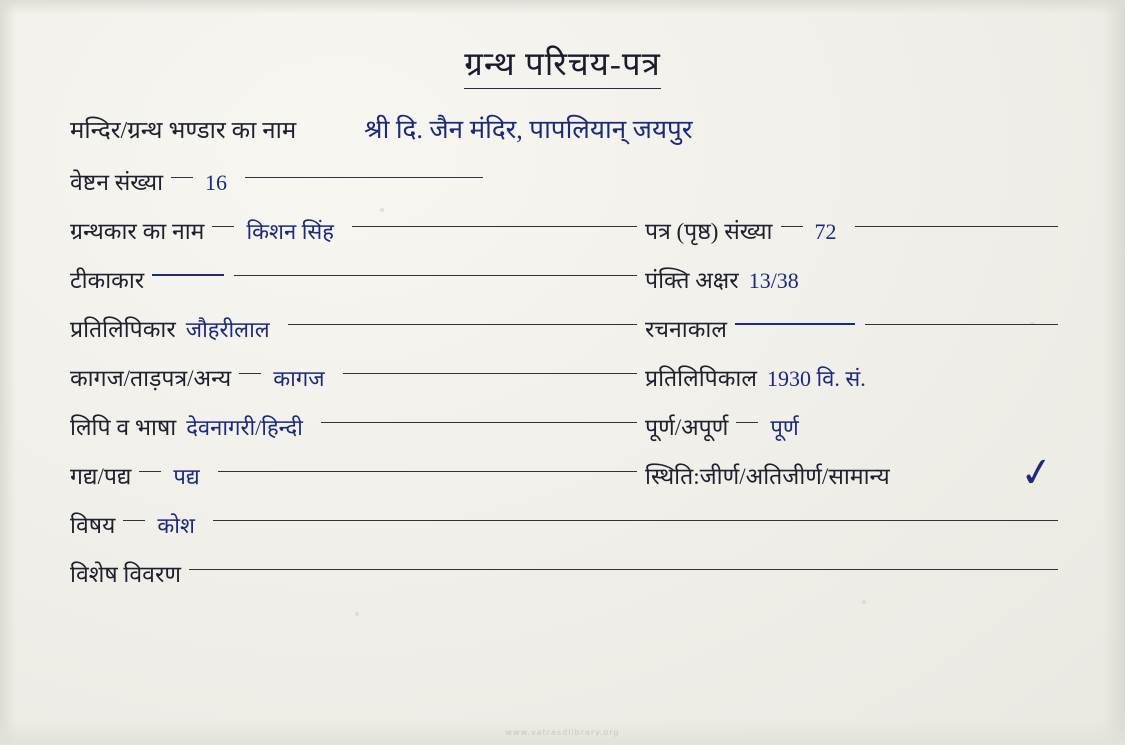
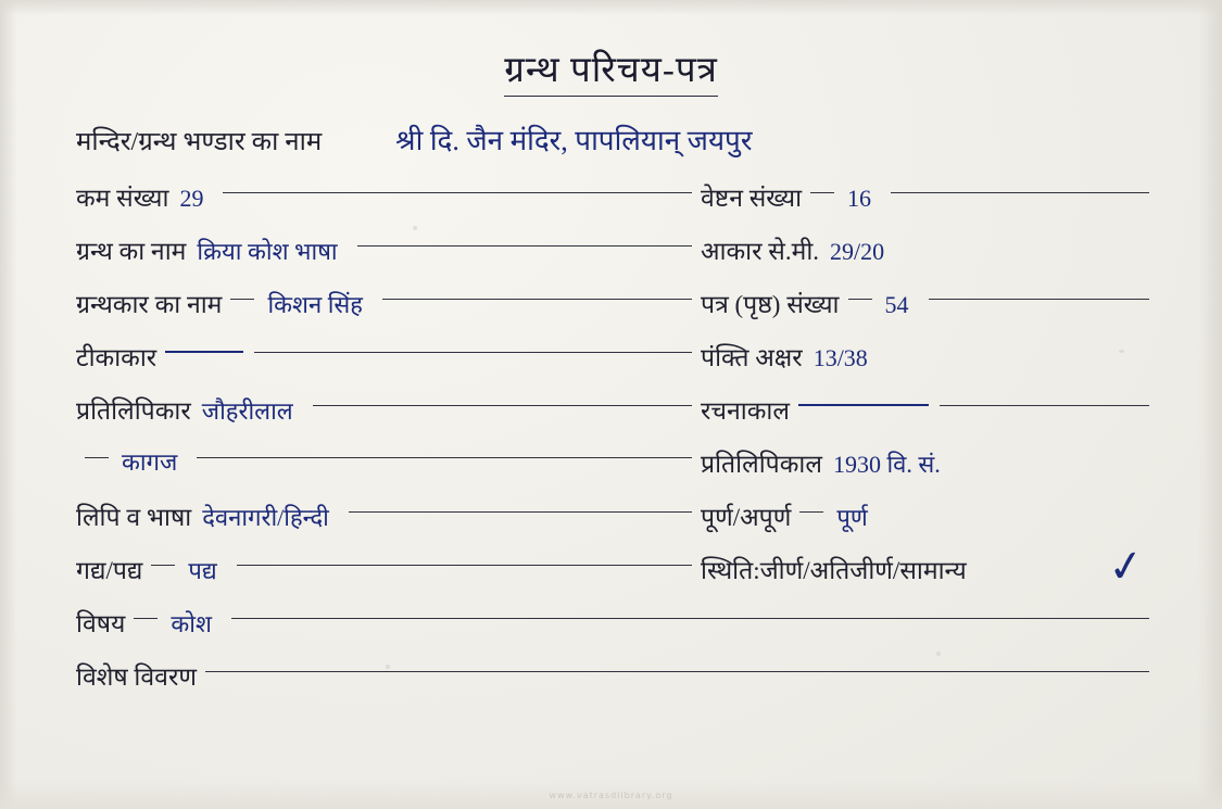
  ग्रन्थ परिचय-पत्र
  मन्दिर/ग्रन्थ भण्डार का नाम
  श्री दि. जैन मंदिर, पापलियान् जयपुर
+ कम संख्या
+ 29
  वेष्टन संख्या
  16
+ ग्रन्थ का नाम
+ क्रिया कोश भाषा
+ आकार से.मी.
+ 29/20
  ग्रन्थकार का नाम
  किशन सिंह
  पत्र (पृष्ठ) संख्या
- 72
+ 54
  टीकाकार
  पंक्ति अक्षर
  13/38
  प्रतिलिपिकार
  जौहरीलाल
  रचनाकाल
- कागज/ताड़पत्र/अन्य
  कागज
  प्रतिलिपिकाल
  1930 वि. सं.
  लिपि व भाषा
  देवनागरी/हिन्दी
  पूर्ण/अपूर्ण
  पूर्ण
  गद्य/पद्य
  पद्य
  स्थिति:जीर्ण/अतिजीर्ण/सामान्य
  विषय
  कोश
  विशेष विवरण
  www.vatrasdlibrary.org
